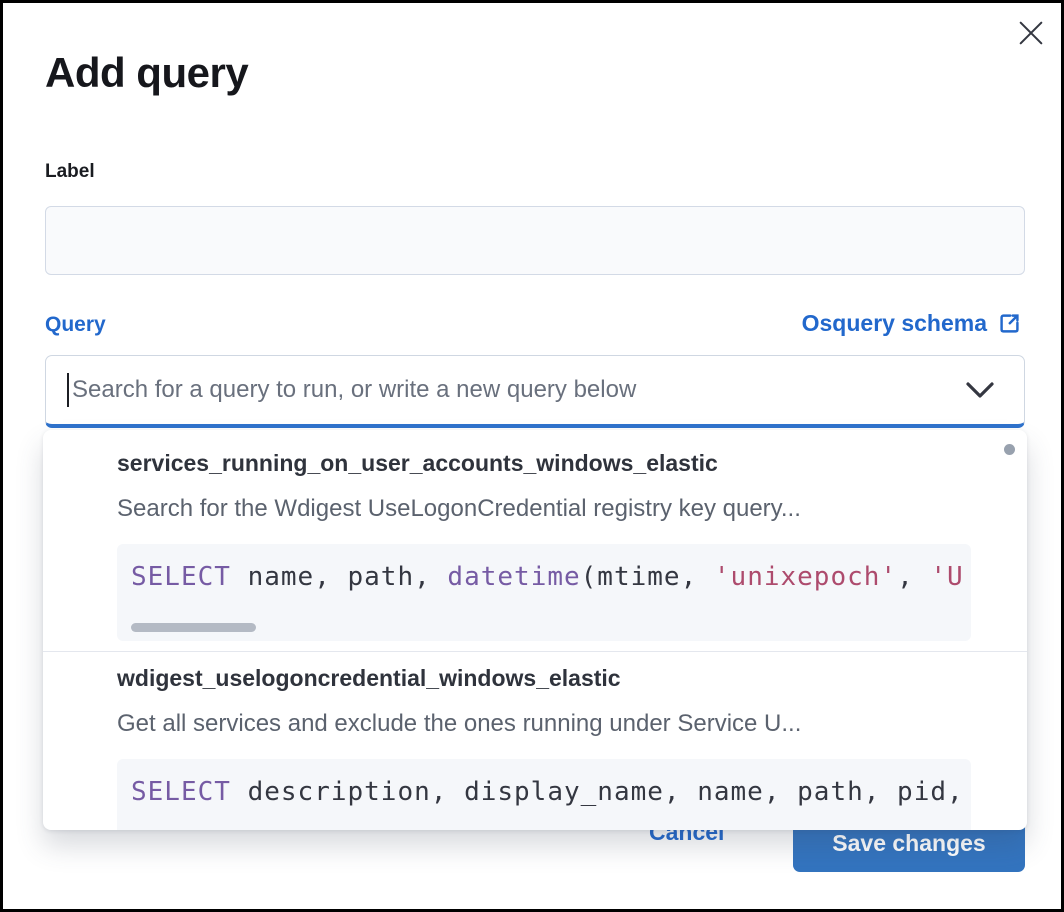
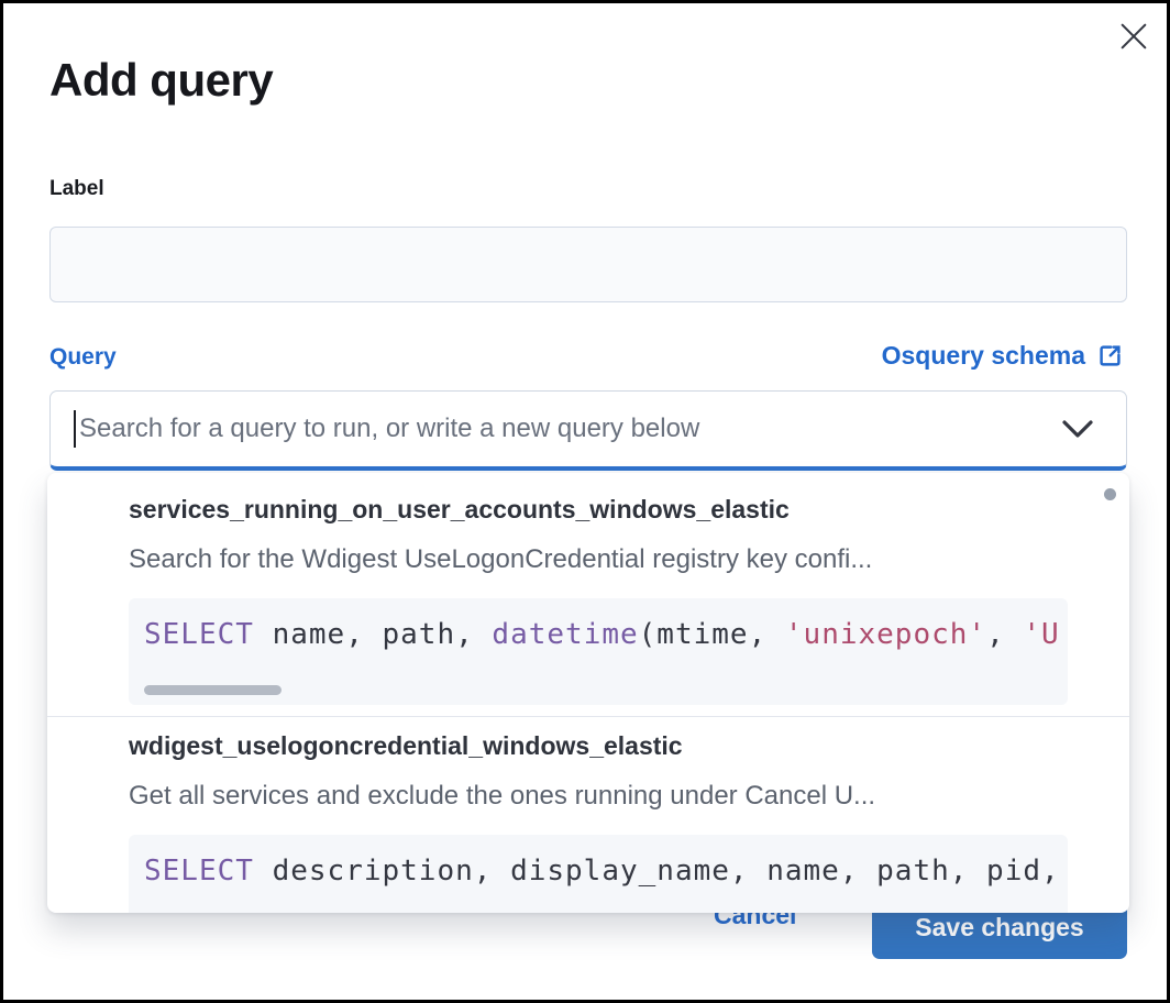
  Add query
  Label
  Query
  Osquery schema
  Search for a query to run, or write a new query below
  services_running_on_user_accounts_windows_elastic
- Search for the Wdigest UseLogonCredential registry key query...
+ Search for the Wdigest UseLogonCredential registry key confi...
  SELECT name, path, datetime(mtime, 'unixepoch', 'U
  wdigest_uselogoncredential_windows_elastic
- Get all services and exclude the ones running under Service U...
+ Get all services and exclude the ones running under Cancel U...
  SELECT description, display_name, name, path, pid,
  Cancel
  Save changes
